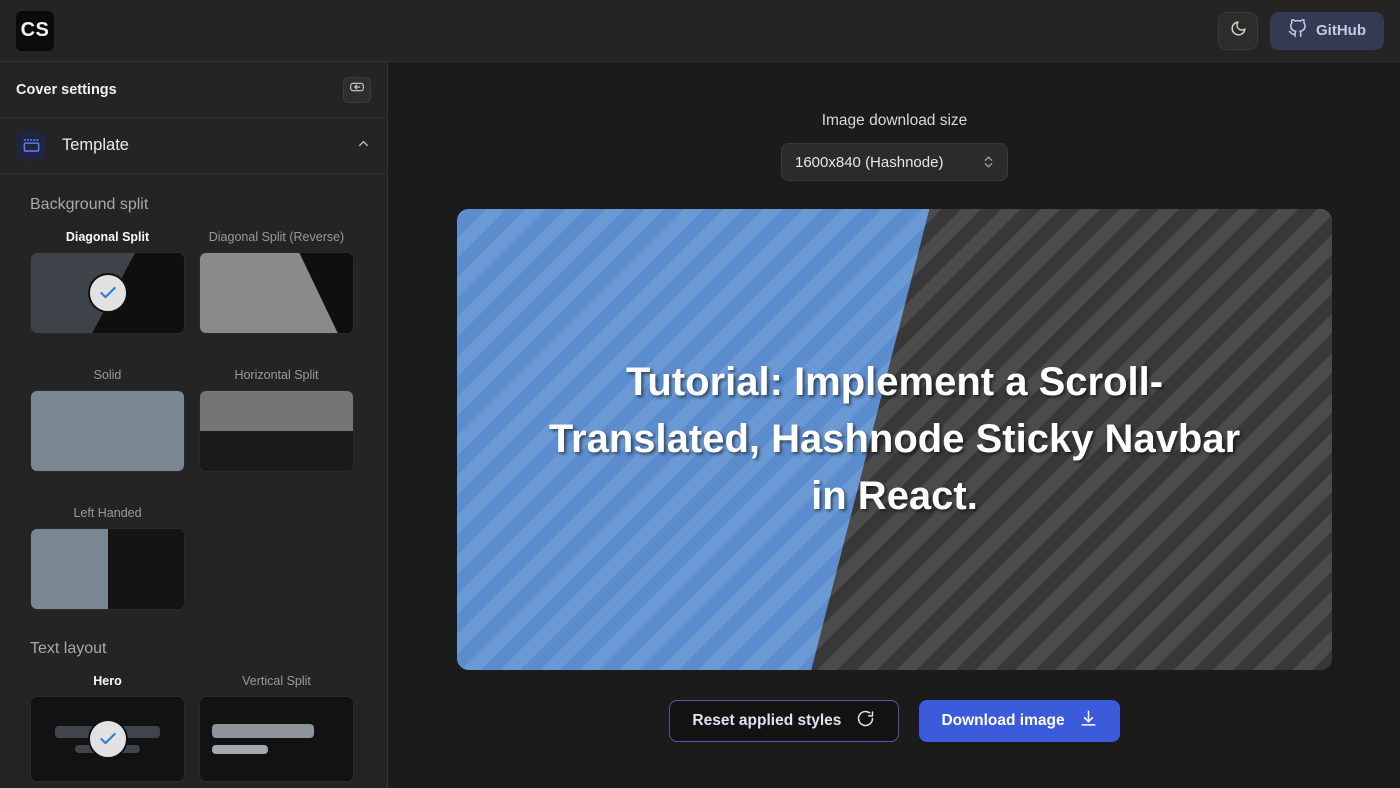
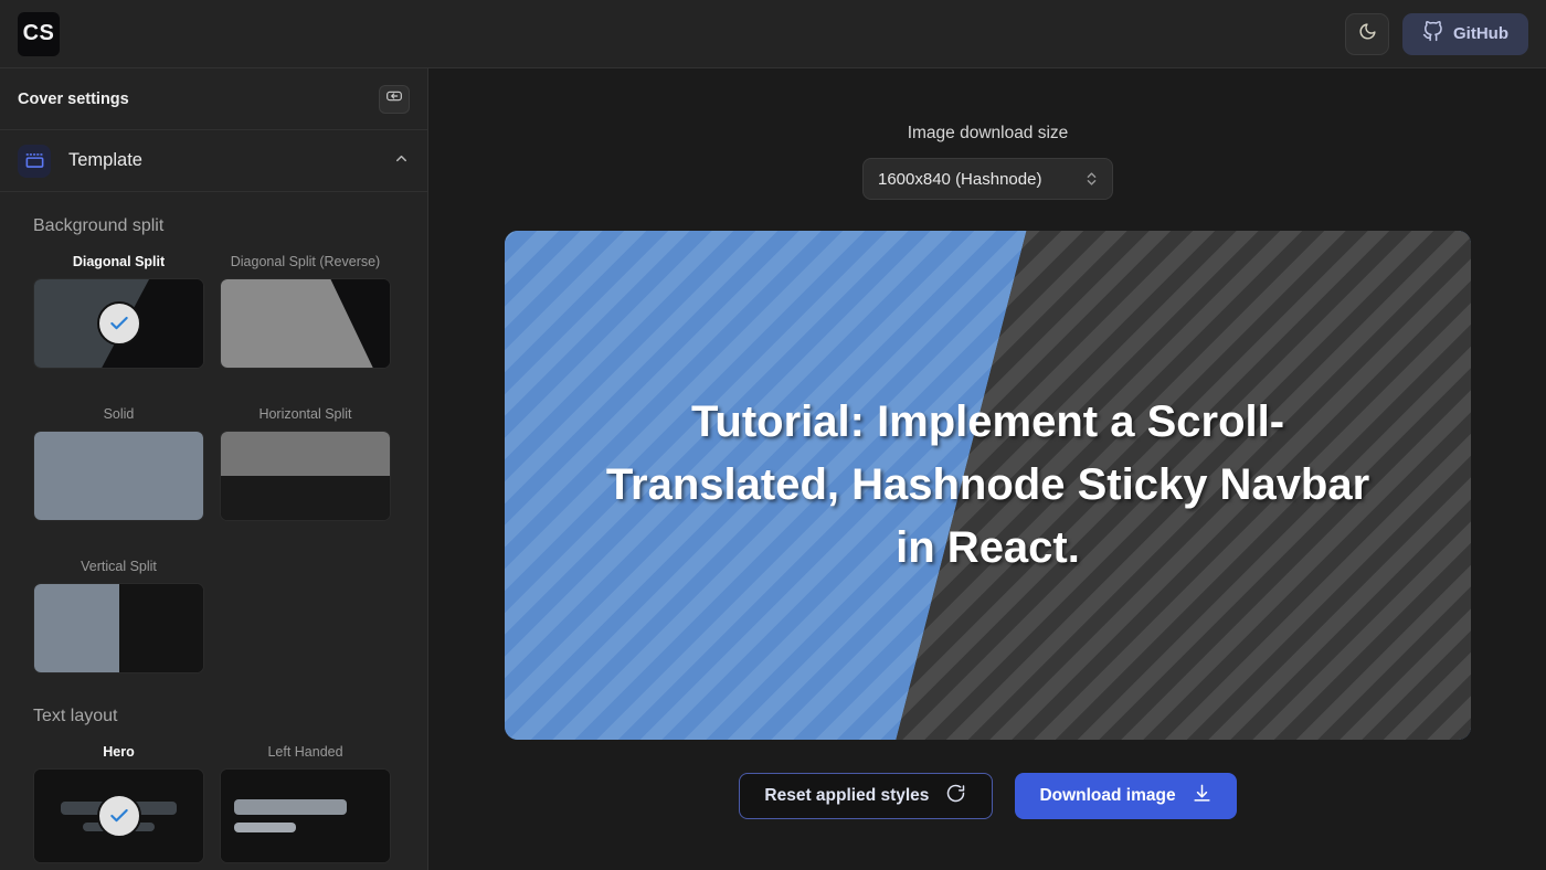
  CS
  GitHub
  Cover settings
  Template
  Background split
  Diagonal Split
  Diagonal Split (Reverse)
  Solid
  Horizontal Split
- Left Handed
+ Vertical Split
  Text layout
  Hero
- Vertical Split
+ Left Handed
  Image download size
  1600x840 (Hashnode)
  Tutorial: Implement a Scroll-Translated, Hashnode Sticky Navbar in React.
  Reset applied styles
  Download image
